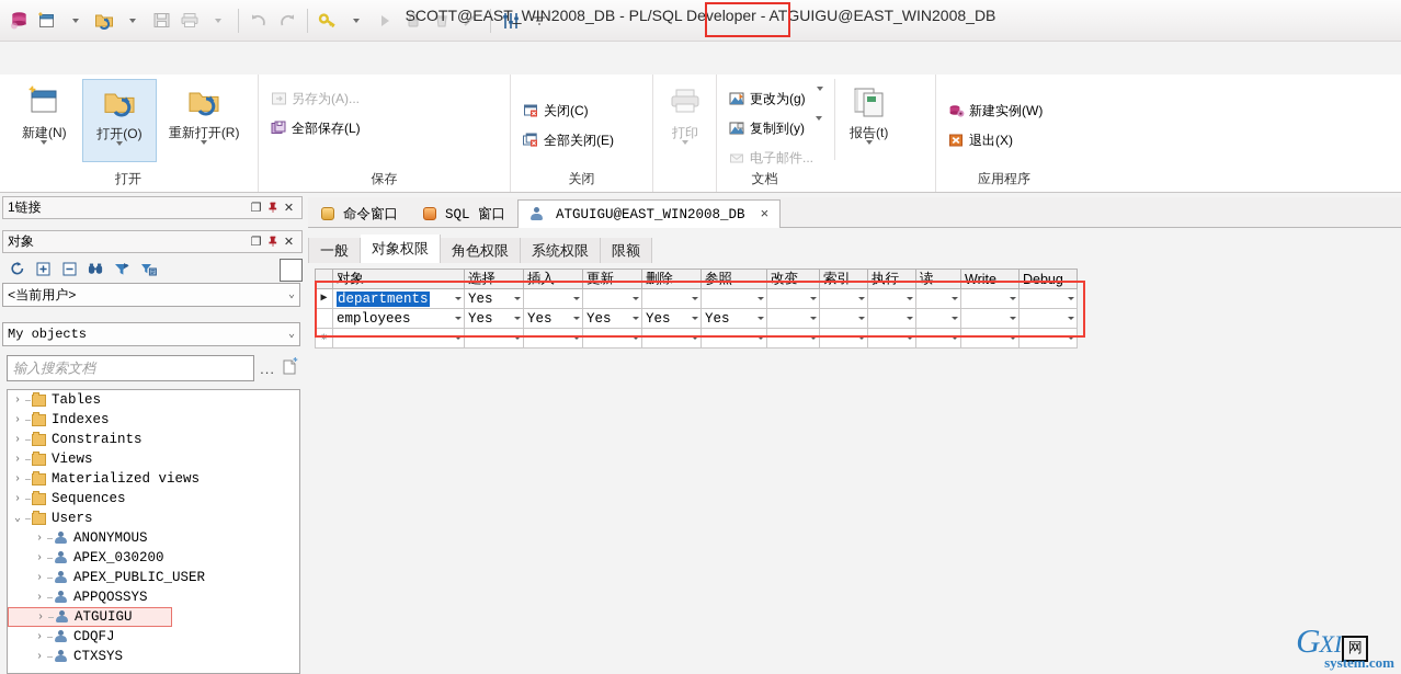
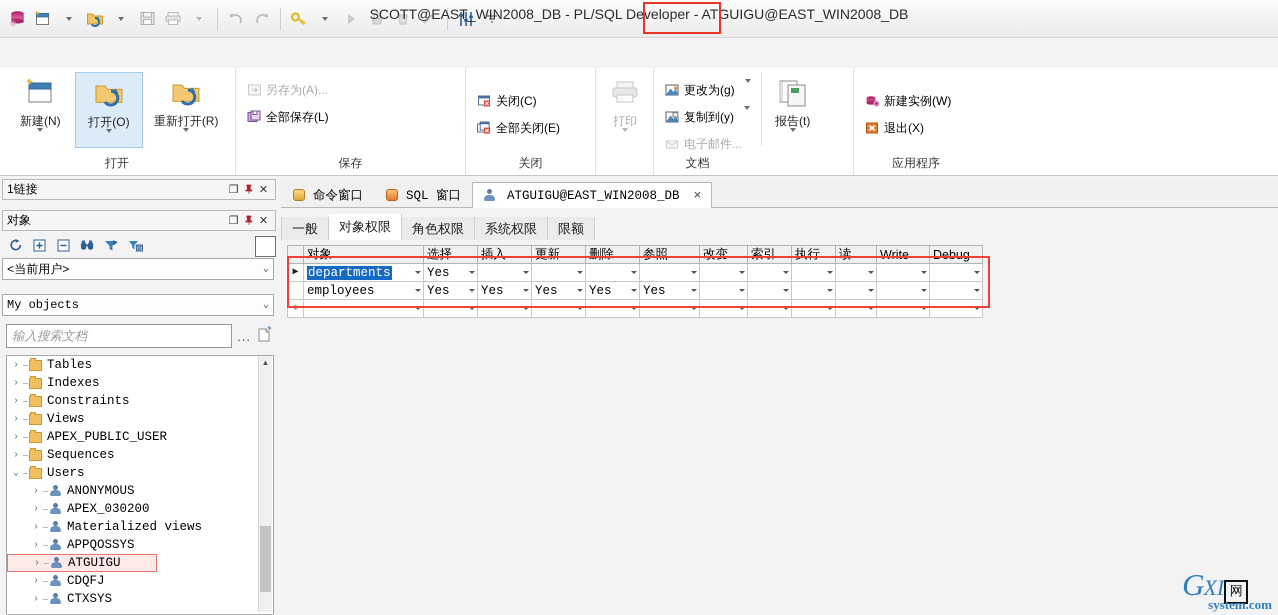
  SCOTT@EAST_WIN2008_DB - PL/SQL Developer - ATGUIGU@EAST_WIN2008_DB
  新建(N)
  打开(O)
  重新打开(R)
  打开
  另存为(A)...
  全部保存(L)
  保存
  关闭(C)
  全部关闭(E)
  关闭
  打印
  更改为(g)
  复制到(y)
  电子邮件...
  报告(t)
  文档
  新建实例(W)
  退出(X)
  应用程序
  1链接
  ❐
  ✕
  对象
  ❐
  ✕
  <当前用户>
  ⌄
  My objects
  ⌄
  输入搜索文档
  ...
  ›
  Tables
  ›
  Indexes
  ›
  Constraints
  ›
  Views
  ›
- Materialized views
+ APEX_PUBLIC_USER
  ›
  Sequences
  ⌄
  Users
  ›
  ANONYMOUS
  ›
  APEX_030200
  ›
- APEX_PUBLIC_USER
+ Materialized views
  ›
  APPQOSSYS
  ›
  ATGUIGU
  ›
  CDQFJ
  ›
  CTXSYS
+ ▲
  命令窗口
  SQL 窗口
  ATGUIGU@EAST_WIN2008_DB
  ×
  一般
  对象权限
  角色权限
  系统权限
  限额
  	对象	选择	插入	更新	删除	参照	改变	索引	执行	读	Write	Debug
  ▶	departments	Yes
  	employees	Yes	Yes	Yes	Yes	Yes
  ✳
  GXI 网
  system.com
